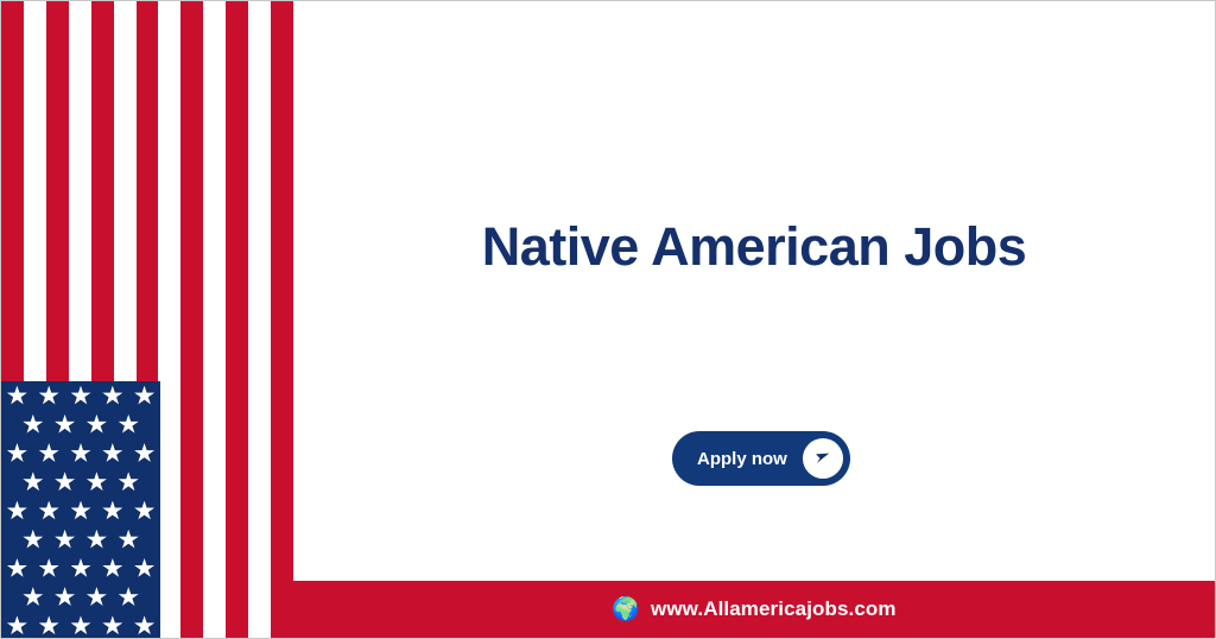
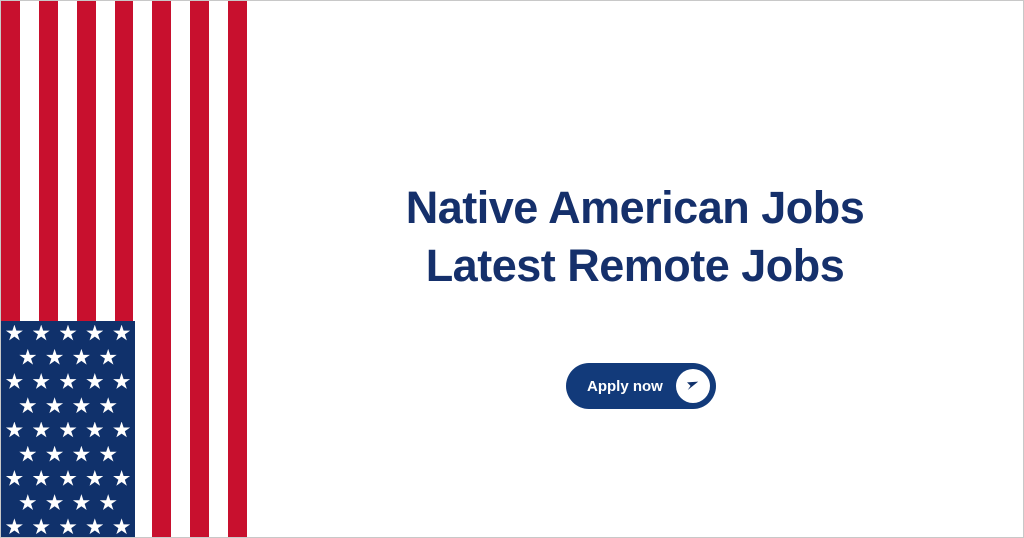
  Native American Jobs
+ Latest Remote Jobs
  Apply now
- 🌍
- www.Allamericajobs.com
